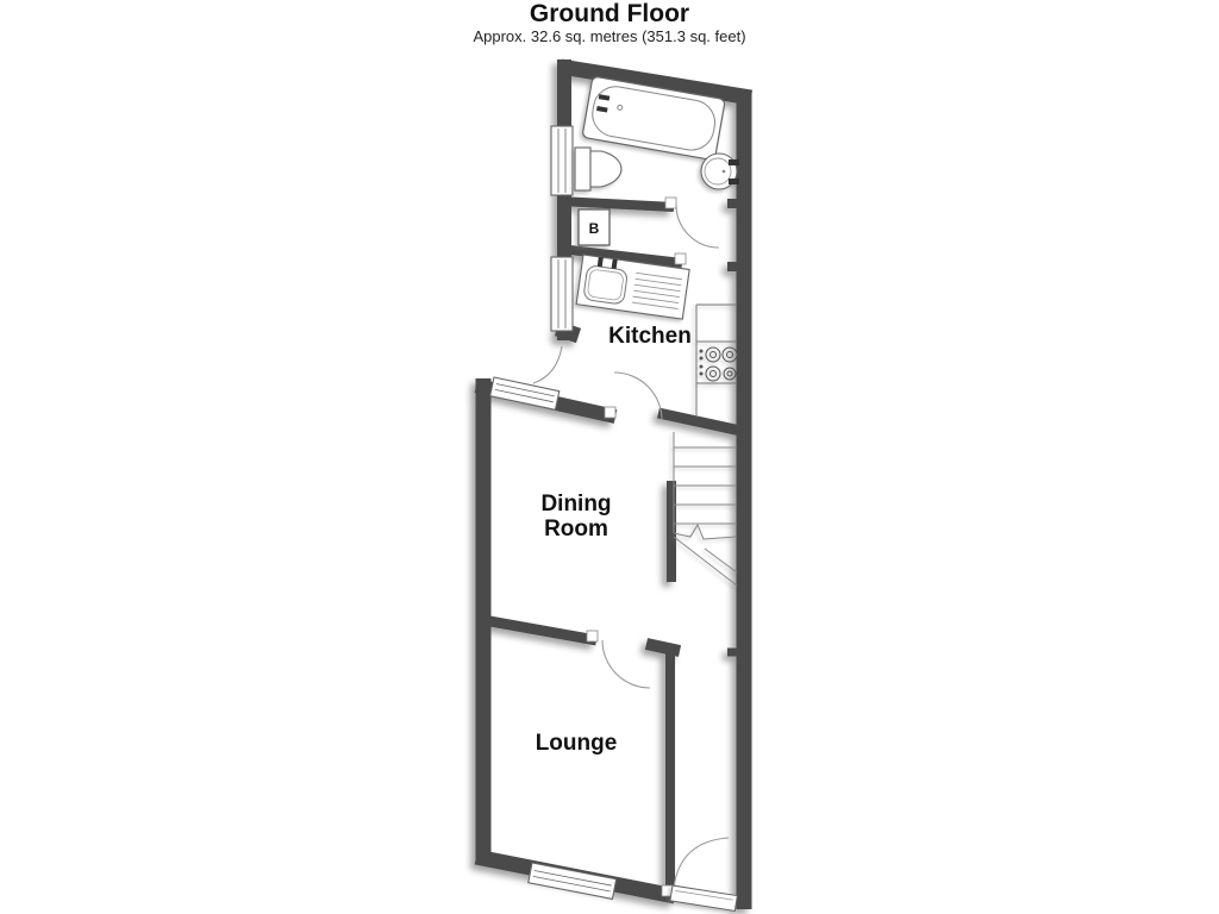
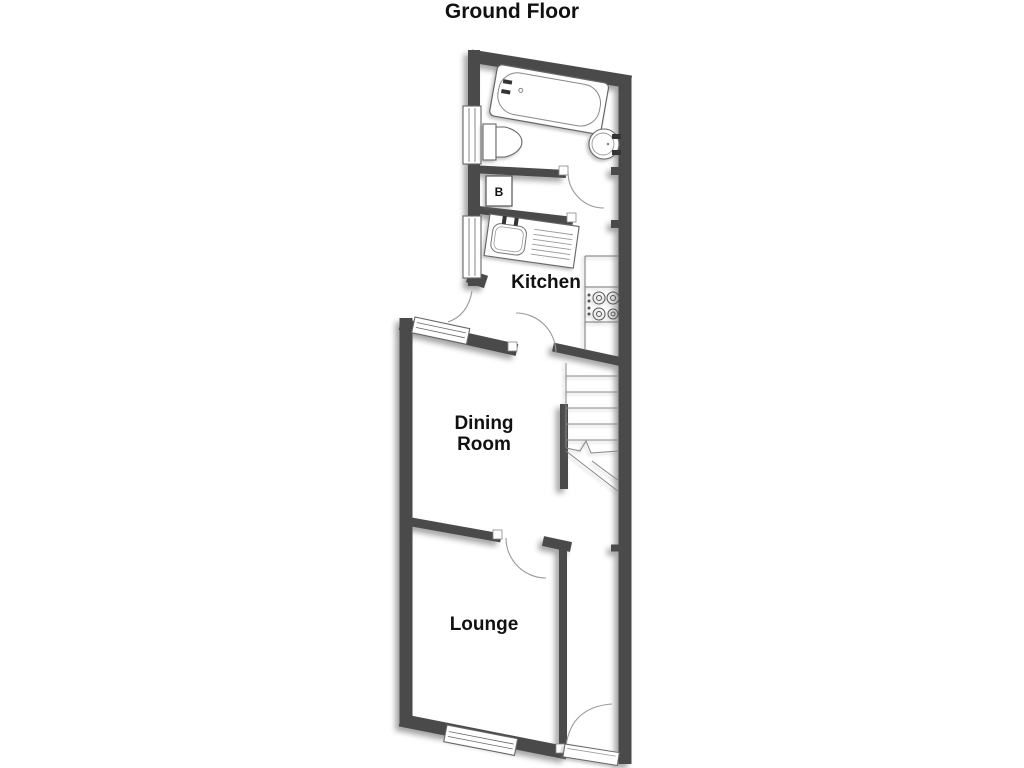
  Ground Floor
- Approx. 32.6 sq. metres (351.3 sq. feet)
  B
  Kitchen
  Dining
  Room
  Lounge
